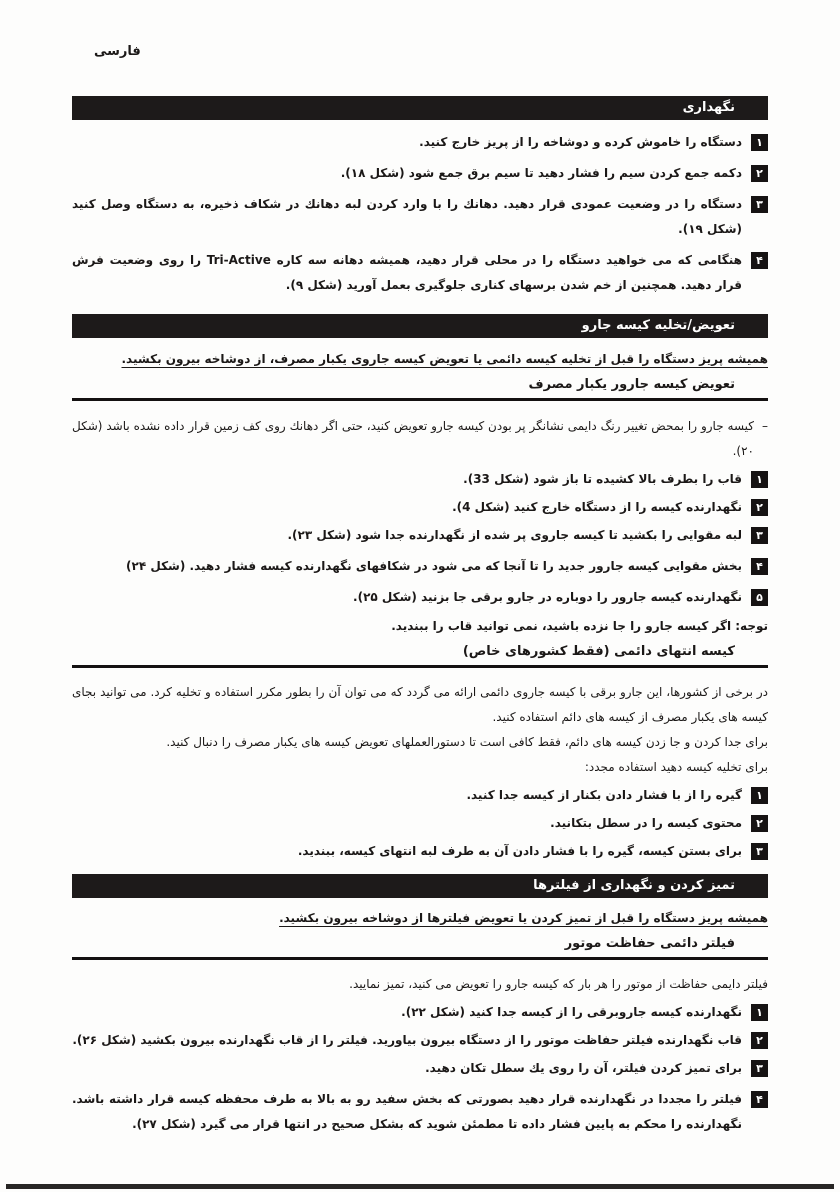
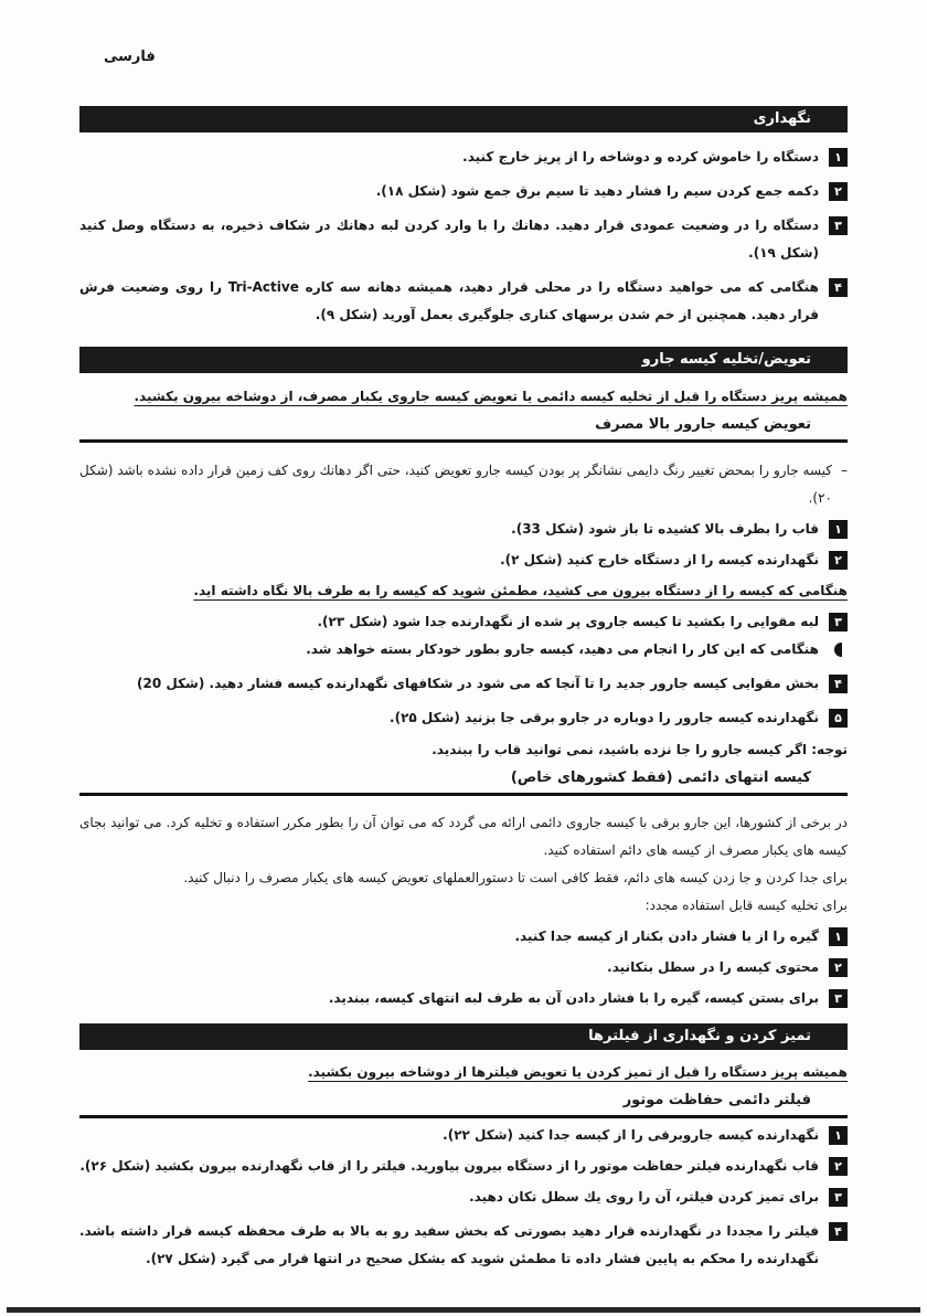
  فارسی
  نگهداری
  ۱
  دستگاه را خاموش کرده و دوشاخه را از پریز خارج کنید.
  ۲
  دکمه جمع کردن سیم را فشار دهید تا سیم برق جمع شود (شکل ۱۸).
  ۳
  دستگاه را در وضعیت عمودی قرار دهید. دهانك را با وارد کردن لبه دهانك در شکاف ذخیره، به دستگاه وصل کنید (شکل ۱۹).
  ۴
  هنگامی که می خواهید دستگاه را در محلی قرار دهید، همیشه دهانه سه کاره Tri-Active را روی وضعیت فرش قرار دهید. همچنین از خم شدن برسهای کناری جلوگیری بعمل آورید (شکل ۹).
  تعویض/تخلیه کیسه جارو
  همیشه پریز دستگاه را قبل از تخلیه کیسه دائمی یا تعویض کیسه جاروی یکبار مصرف، از دوشاخه بیرون بکشید.
- تعویض کیسه جارور یکبار مصرف
+ تعویض کیسه جارور بالا مصرف
  –
  کیسه جارو را بمحض تغییر رنگ دایمی نشانگر پر بودن کیسه جارو تعویض کنید، حتی اگر دهانك روی کف زمین قرار داده نشده باشد (شکل ۲۰).
  ۱
  قاب را بطرف بالا کشیده تا باز شود (شکل 33).
  ۲
- نگهدارنده کیسه را از دستگاه خارج کنید (شکل 4).
+ نگهدارنده کیسه را از دستگاه خارج کنید (شکل ۲).
+ هنگامی که کیسه را از دستگاه بیرون می کشید، مطمئن شوید که کیسه را به طرف بالا نگاه داشته اید.
  ۳
  لبه مقوایی را بکشید تا کیسه جاروی پر شده از نگهدارنده جدا شود (شکل ۲۳).
+ هنگامی که این کار را انجام می دهید، کیسه جارو بطور خودکار بسته خواهد شد.
  ۴
- بخش مقوایی کیسه جارور جدید را تا آنجا که می شود در شکافهای نگهدارنده کیسه فشار دهید. (شکل ۲۴)
+ بخش مقوایی کیسه جارور جدید را تا آنجا که می شود در شکافهای نگهدارنده کیسه فشار دهید. (شکل 20)
  ۵
  نگهدارنده کیسه جارور را دوباره در جارو برقی جا بزنید (شکل ۲۵).
  توجه: اگر کیسه جارو را جا نزده باشید، نمی توانید قاب را ببندید.
  کیسه انتهای دائمی (فقط کشورهای خاص)
  در برخی از کشورها، این جارو برقی با کیسه جاروی دائمی ارائه می گردد که می توان آن را بطور مکرر استفاده و تخلیه کرد. می توانید بجای کیسه های یکبار مصرف از کیسه های دائم استفاده کنید.
  برای جدا کردن و جا زدن کیسه های دائم، فقط کافی است تا دستورالعملهای تعویض کیسه های یکبار مصرف را دنبال کنید.
- برای تخلیه کیسه دهید استفاده مجدد:
+ برای تخلیه کیسه قابل استفاده مجدد:
  ۱
  گیره را از با فشار دادن بکنار از کیسه جدا کنید.
  ۲
  محتوی کیسه را در سطل بتکانید.
  ۳
  برای بستن کیسه، گیره را با فشار دادن آن به طرف لبه انتهای کیسه، ببندید.
  تمیز کردن و نگهداری از فیلترها
  همیشه پریز دستگاه را قبل از تمیز کردن یا تعویض فیلترها از دوشاخه بیرون بکشید.
  فیلتر دائمی حفاظت موتور
- فیلتر دایمی حفاظت از موتور را هر بار که کیسه جارو را تعویض می کنید، تمیز نمایید.
  ۱
  نگهدارنده کیسه جاروبرقی را از کیسه جدا کنید (شکل ۲۲).
  ۲
  قاب نگهدارنده فیلتر حفاظت موتور را از دستگاه بیرون بیاورید. فیلتر را از قاب نگهدارنده بیرون بکشید (شکل ۲۶).
  ۳
  برای تمیز کردن فیلتر، آن را روی یك سطل تکان دهید.
  ۴
  فیلتر را مجددا در نگهدارنده قرار دهید بصورتی که بخش سفید رو به بالا به طرف محفظه کیسه قرار داشته باشد. نگهدارنده را محکم به پایین فشار داده تا مطمئن شوید که بشکل صحیح در انتها قرار می گیرد (شکل ۲۷).
